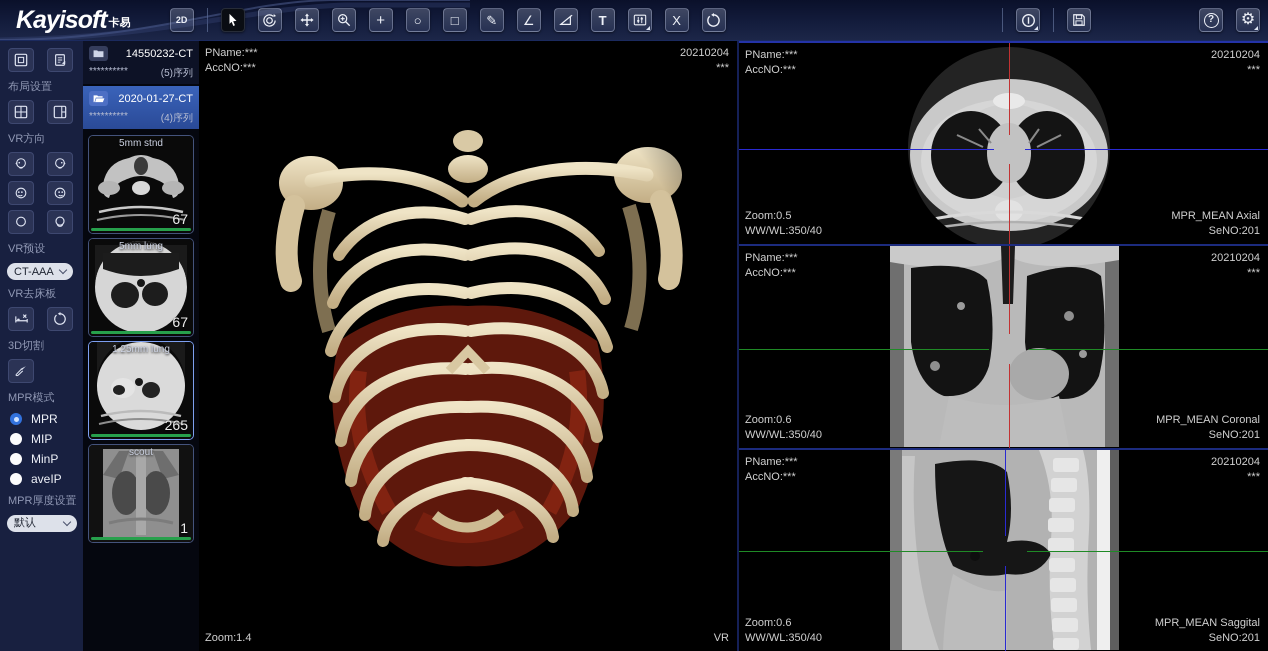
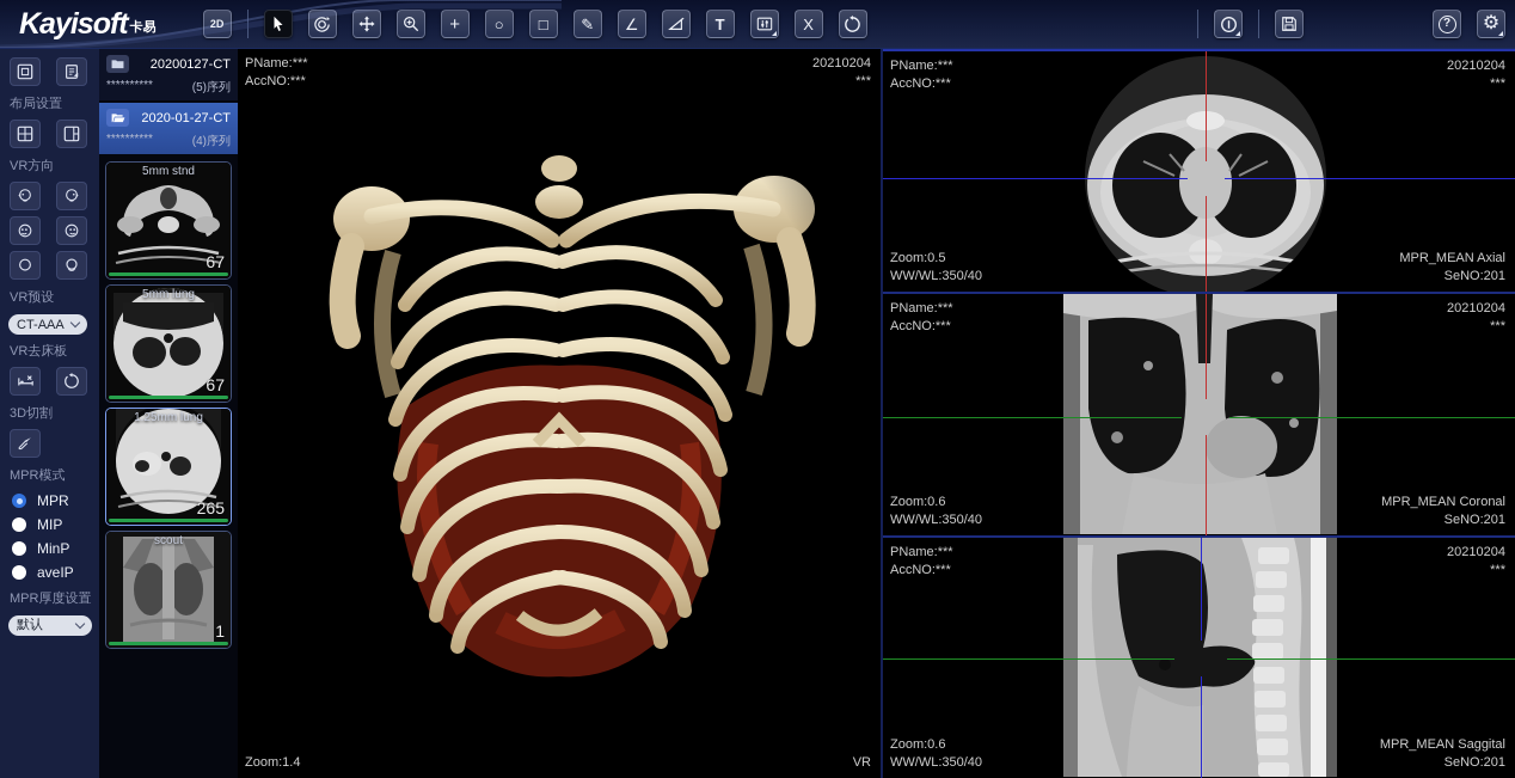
  Kayisoft 卡易
  2D
  +
  ○
  □
  ✎
  ∠
  T
  X
  ?
  ⚙
  布局设置
  VR方向
  VR预设
  CT-AAA
  VR去床板
  3D切割
  MPR模式
  MPR
  MIP
  MinP
  aveIP
  MPR厚度设置
  默认
- 14550232-CT
+ 20200127-CT
  **********
  (5)序列
  2020-01-27-CT
  **********
  (4)序列
  5mm stnd
  67
  5mm lung
  67
  1.25mm lung
  265
  scout
  1
  PName:***
  AccNO:***
  20210204
  ***
  Zoom:1.4
  VR
  PName:***
  AccNO:***
  20210204
  ***
  Zoom:0.5
  WW/WL:350/40
  MPR_MEAN Axial
  SeNO:201
  PName:***
  AccNO:***
  20210204
  ***
  Zoom:0.6
  WW/WL:350/40
  MPR_MEAN Coronal
  SeNO:201
  PName:***
  AccNO:***
  20210204
  ***
  Zoom:0.6
  WW/WL:350/40
  MPR_MEAN Saggital
  SeNO:201
